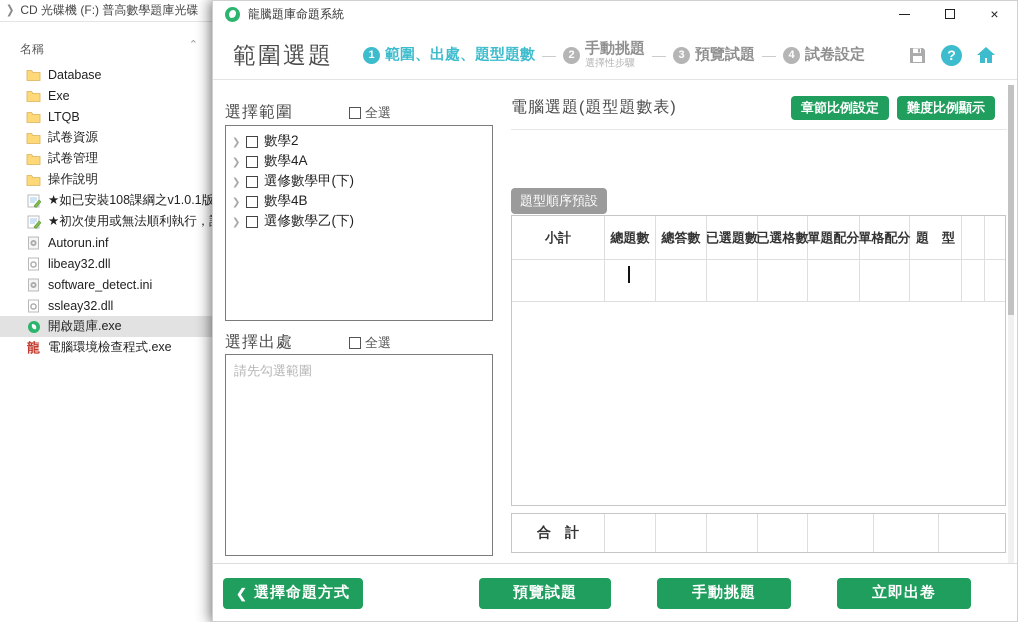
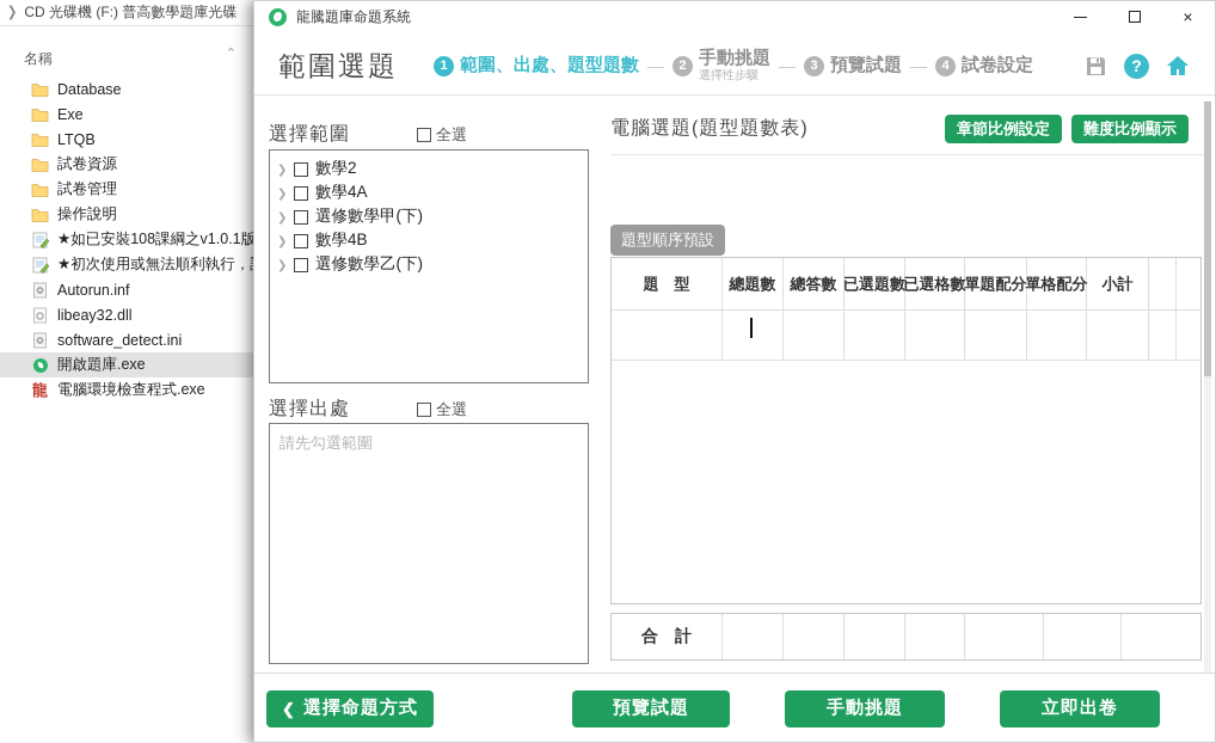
  ❯
  CD 光碟機 (F:) 普高數學題庫光碟
  名稱
  ⌃
  Database
  Exe
  LTQB
  試卷資源
  試卷管理
  操作說明
  ★如已安裝108課綱之v1.0.1版
  ★初次使用或無法順利執行，
  Autorun.inf
  libeay32.dll
  software_detect.ini
- ssleay32.dll
  開啟題庫.exe
  龍
  電腦環境檢查程式.exe
  龍騰題庫命題系統
  ×
  範圍選題
  1
  範圍、出處、題型題數
  —
  2
  手動挑題
  選擇性步驟
  —
  3
  預覽試題
  —
  4
  試卷設定
  ?
  選擇範圍
  全選
  ❯
  數學2
  ❯
  數學4A
  ❯
  選修數學甲(下)
  ❯
  數學4B
  ❯
  選修數學乙(下)
  選擇出處
  全選
  請先勾選範圍
  電腦選題(題型題數表)
  章節比例設定
  難度比例顯示
  題型順序預設
- 小計
+ 題 型
  總題數
  總答數
  已選題數
  已選格數
  單題配分
  單格配分
- 題 型
+ 小計
  合 計
  ❮
  選擇命題方式
  預覽試題
  手動挑題
  立即出卷
